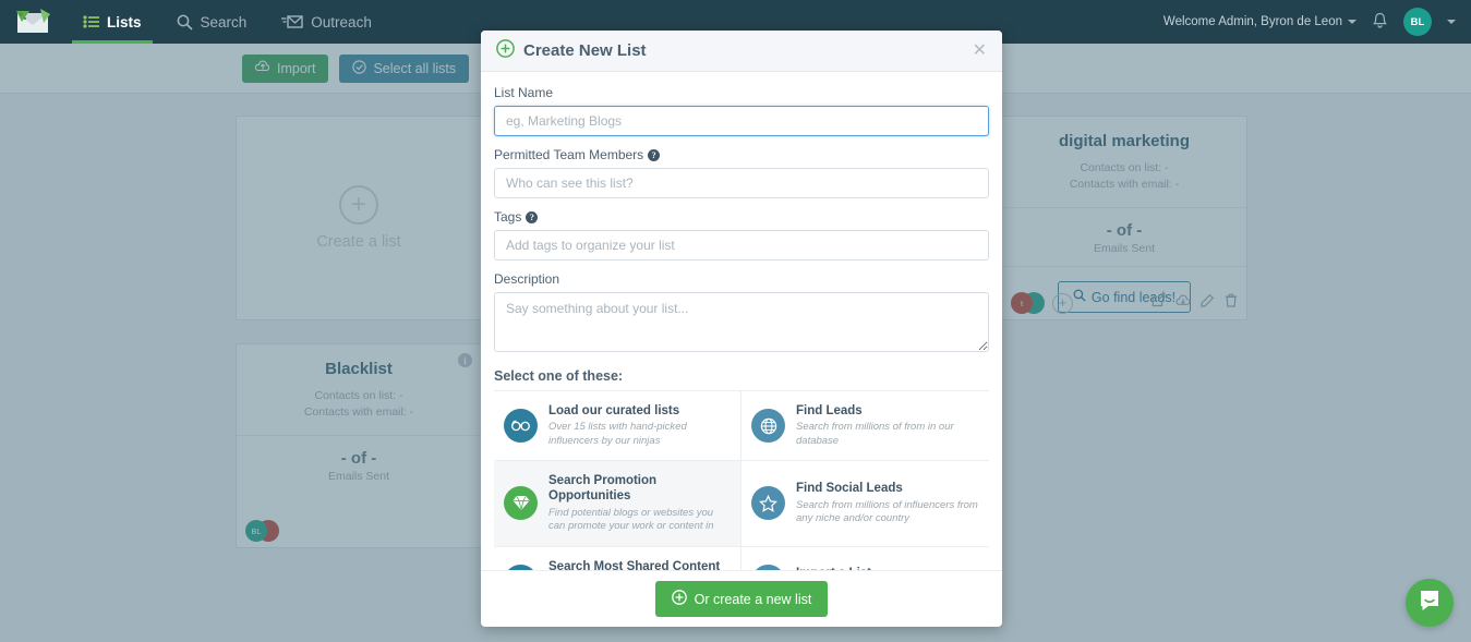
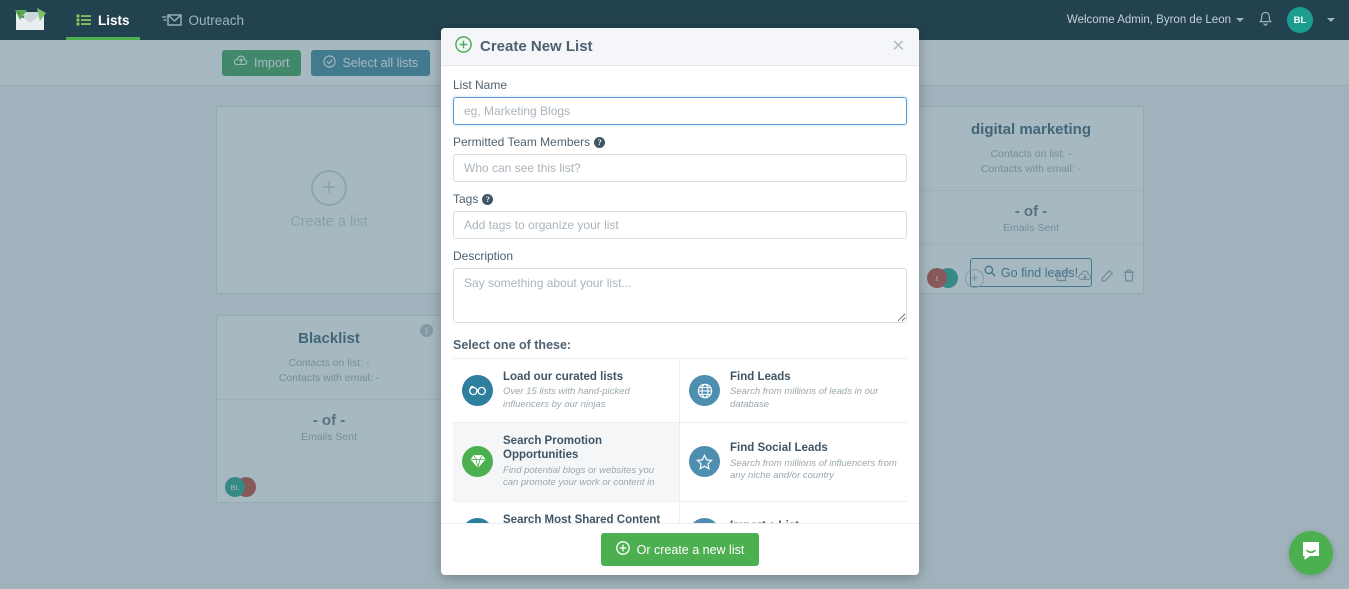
  Lists
- Search
  Outreach
  Welcome Admin, Byron de Leon
  BL
  Import
  Select all lists
  Create a list
  i
  Blacklist
  Contacts on list: -
  Contacts with email: -
  - of -
  Emails Sent
  BL
  digital marketing
  Contacts on list: -
  Contacts with email: -
  - of -
  Emails Sent
  Go find leas!
  t
  +
  Create New List
  ✕
  List Name
  eg, Marketing Blogs
  Permitted Team Members
  ?
  Who can see this list?
  Tags
  ?
  Add tags to organize your list
  Description
  Say something about your list...
  Select one of these:
  Load our curated lists
  Over 15 lists with hand-picked influencers by our ninjas
  Find Leads
- Search from millions of from in our database
+ Search from millions of leads in our database
  Search Promotion Opportunities
  Find potential blogs or websites you can promote your work or content in
  Find Social Leads
  Search from millions of influencers from any niche and/or country
  Search Most Shared Content
  Or create a new list
